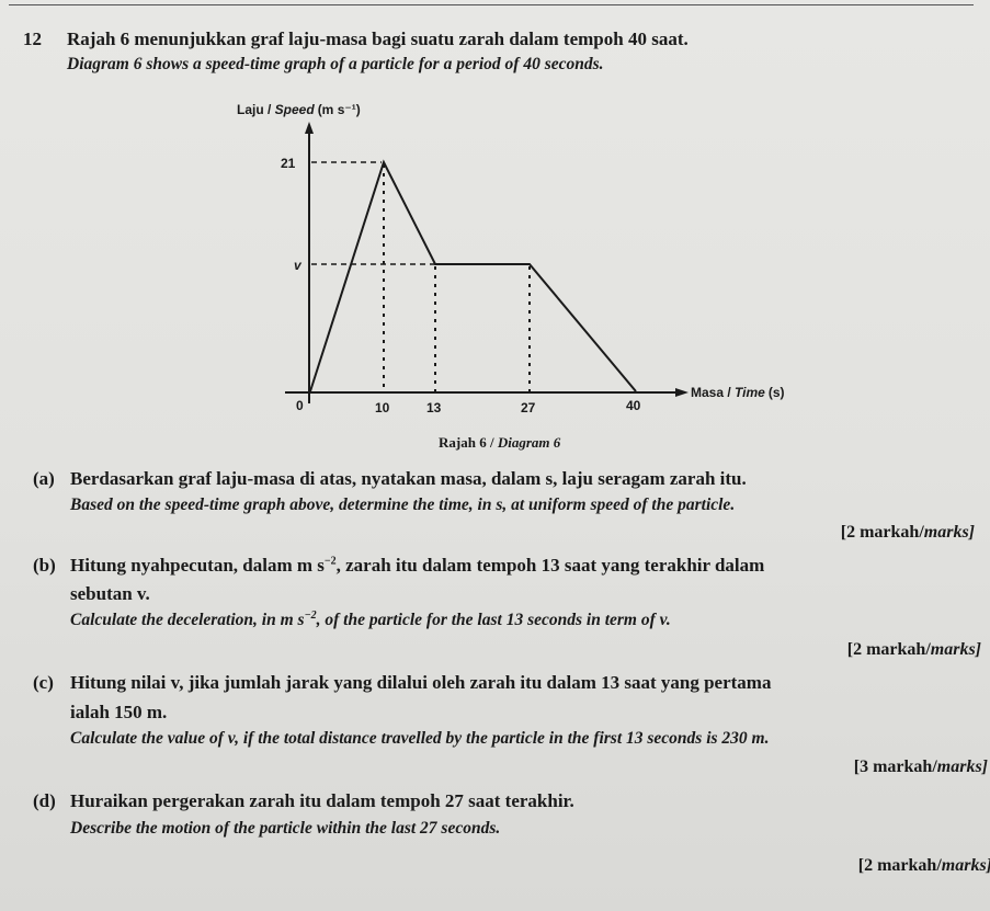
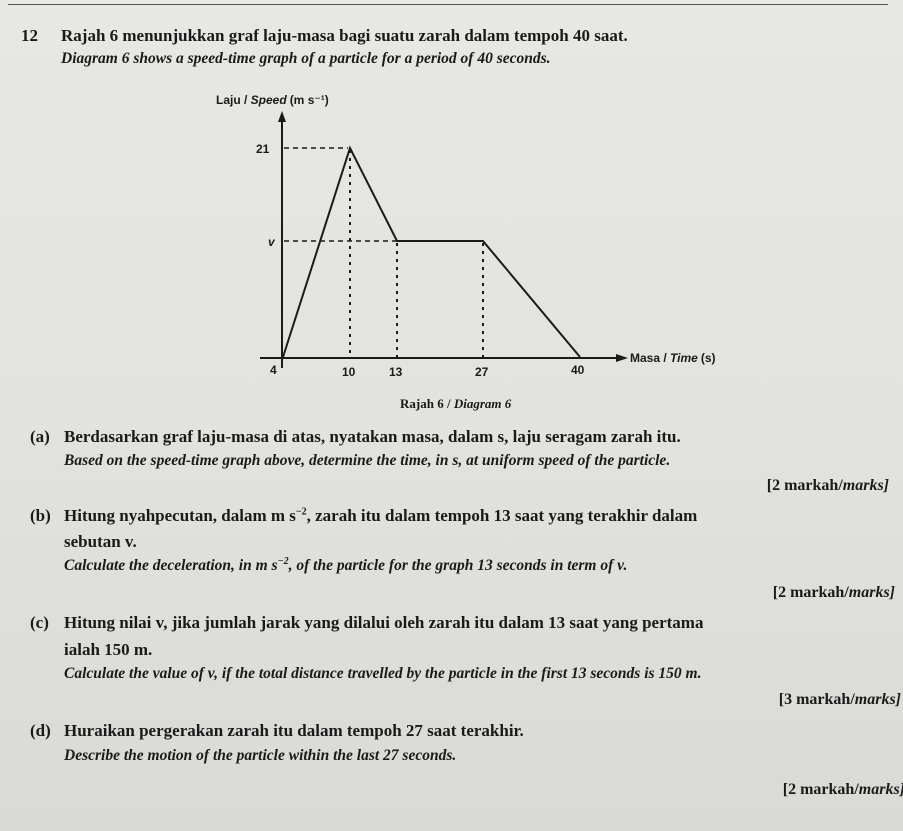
  12
  Rajah 6 menunjukkan graf laju-masa bagi suatu zarah dalam tempoh 40 saat.
  Diagram 6 shows a speed-time graph of a particle for a period of 40 seconds.
  Laju / Speed (m s⁻¹)
  Masa / Time (s)
  21
  v
- 0
+ 4
  10
  13
  27
  40
  Rajah 6 / Diagram 6
  (a)
  Berdasarkan graf laju-masa di atas, nyatakan masa, dalam s, laju seragam zarah itu.
  Based on the speed-time graph above, determine the time, in s, at uniform speed of the particle.
  [2 markah/marks]
  (b)
  Hitung nyahpecutan, dalam m s−2, zarah itu dalam tempoh 13 saat yang terakhir dalam
  sebutan v.
- Calculate the deceleration, in m s−2, of the particle for the last 13 seconds in term of v.
+ Calculate the deceleration, in m s−2, of the particle for the graph 13 seconds in term of v.
  [2 markah/marks]
  (c)
  Hitung nilai v, jika jumlah jarak yang dilalui oleh zarah itu dalam 13 saat yang pertama
  ialah 150 m.
- Calculate the value of v, if the total distance travelled by the particle in the first 13 seconds is 230 m.
+ Calculate the value of v, if the total distance travelled by the particle in the first 13 seconds is 150 m.
  [3 markah/marks]
  (d)
  Huraikan pergerakan zarah itu dalam tempoh 27 saat terakhir.
  Describe the motion of the particle within the last 27 seconds.
  [2 markah/marks]
